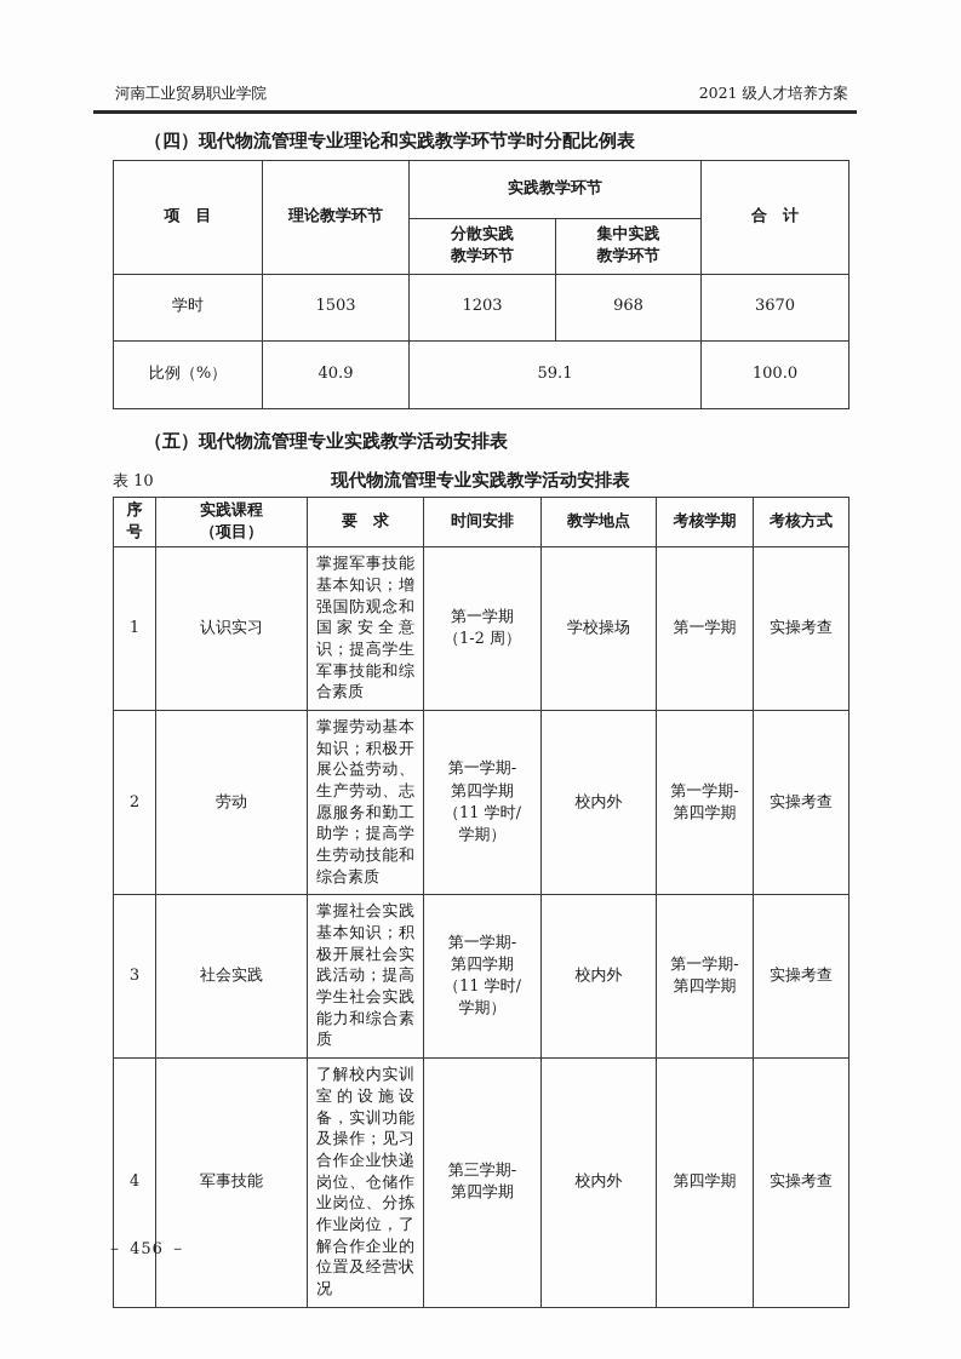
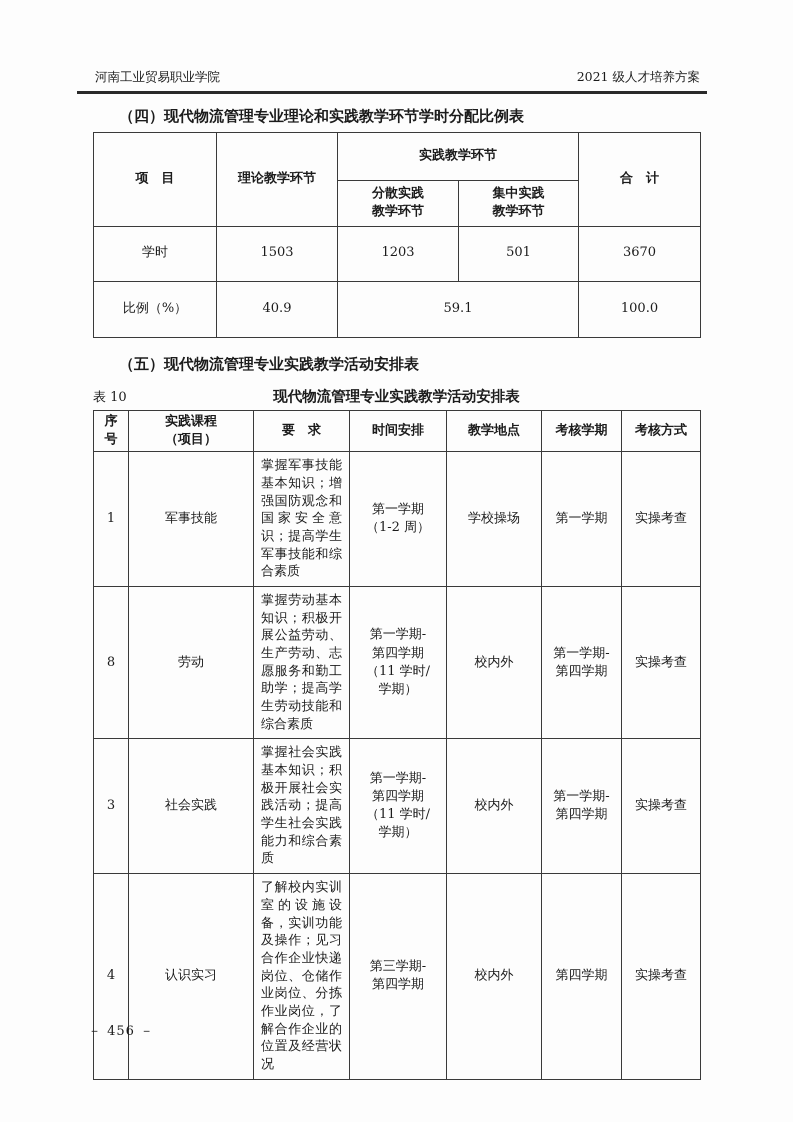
  河南工业贸易职业学院
  2021 级人才培养方案
  （四）现代物流管理专业理论和实践教学环节学时分配比例表
  项 目	理论教学环节	实践教学环节	合 计
  分散实践 教学环节	集中实践 教学环节
- 学时	1503	1203	968	3670
+ 学时	1503	1203	501	3670
  比例（%）	40.9	59.1	100.0
  （五）现代物流管理专业实践教学活动安排表
  表 10
  现代物流管理专业实践教学活动安排表
  序 号	实践课程 （项目）	要 求	时间安排	教学地点	考核学期	考核方式
- 1	认识实习	掌握军事技能基本知识；增强国防观念和国家安全意识；提高学生军事技能和综合素质	第一学期 （1-2 周）	学校操场	第一学期	实操考查
+ 1	军事技能	掌握军事技能基本知识；增强国防观念和国家安全意识；提高学生军事技能和综合素质	第一学期 （1-2 周）	学校操场	第一学期	实操考查
- 2	劳动	掌握劳动基本知识；积极开展公益劳动、生产劳动、志愿服务和勤工助学；提高学生劳动技能和综合素质	第一学期- 第四学期 （11 学时/ 学期）	校内外	第一学期- 第四学期	实操考查
+ 8	劳动	掌握劳动基本知识；积极开展公益劳动、生产劳动、志愿服务和勤工助学；提高学生劳动技能和综合素质	第一学期- 第四学期 （11 学时/ 学期）	校内外	第一学期- 第四学期	实操考查
  3	社会实践	掌握社会实践基本知识；积极开展社会实践活动；提高学生社会实践能力和综合素质	第一学期- 第四学期 （11 学时/ 学期）	校内外	第一学期- 第四学期	实操考查
- 4	军事技能	了解校内实训室的设施设备，实训功能及操作；见习合作企业快递岗位、仓储作业岗位、分拣作业岗位，了解合作企业的位置及经营状况	第三学期- 第四学期	校内外	第四学期	实操考查
+ 4	认识实习	了解校内实训室的设施设备，实训功能及操作；见习合作企业快递岗位、仓储作业岗位、分拣作业岗位，了解合作企业的位置及经营状况	第三学期- 第四学期	校内外	第四学期	实操考查
  － 456 －
